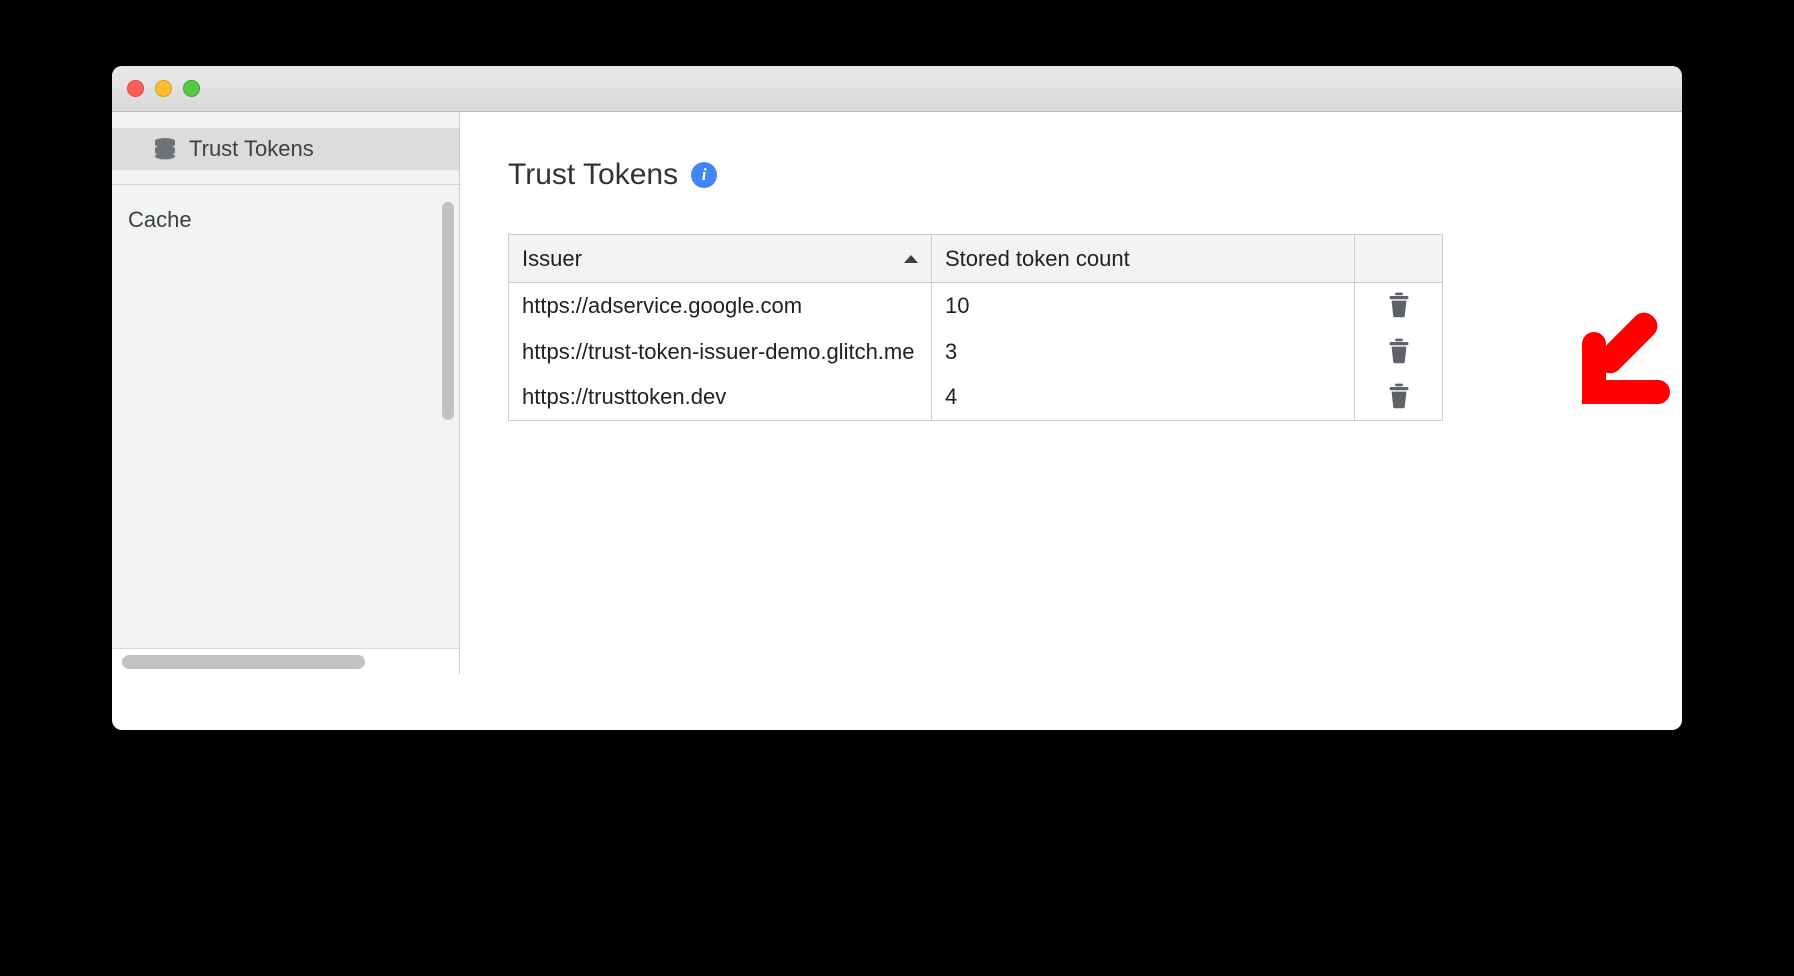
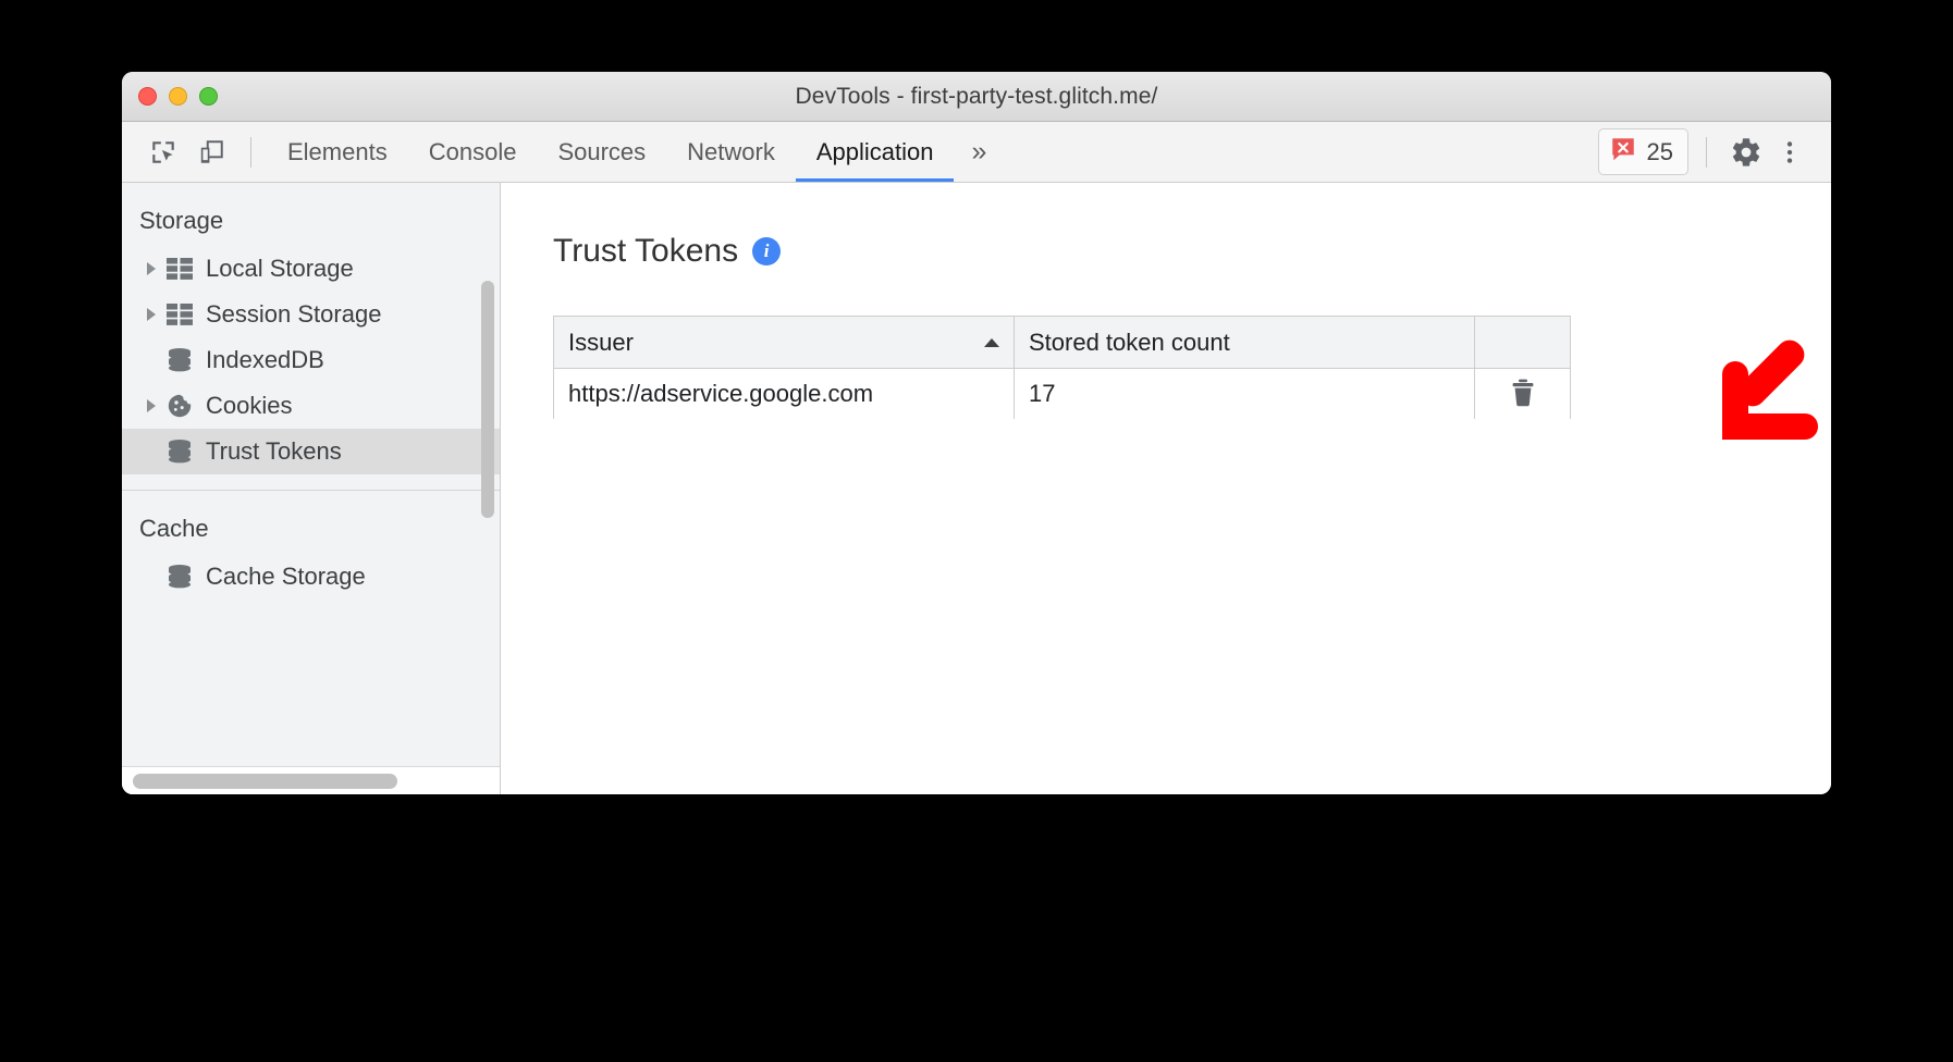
+ DevTools - first-party-test.glitch.me/
+ Elements
+ Console
+ Sources
+ Network
+ Application
+ »
+ 25
+ Storage
+ Local Storage
+ Session Storage
+ IndexedDB
+ Cookies
  Trust Tokens
  Cache
+ Cache Storage
  Trust Tokens
  i
  Issuer	Stored token count
- https://adservice.google.com	10
+ https://adservice.google.com	17
- https://trust-token-issuer-demo.glitch.me	3
- https://trusttoken.dev	4
